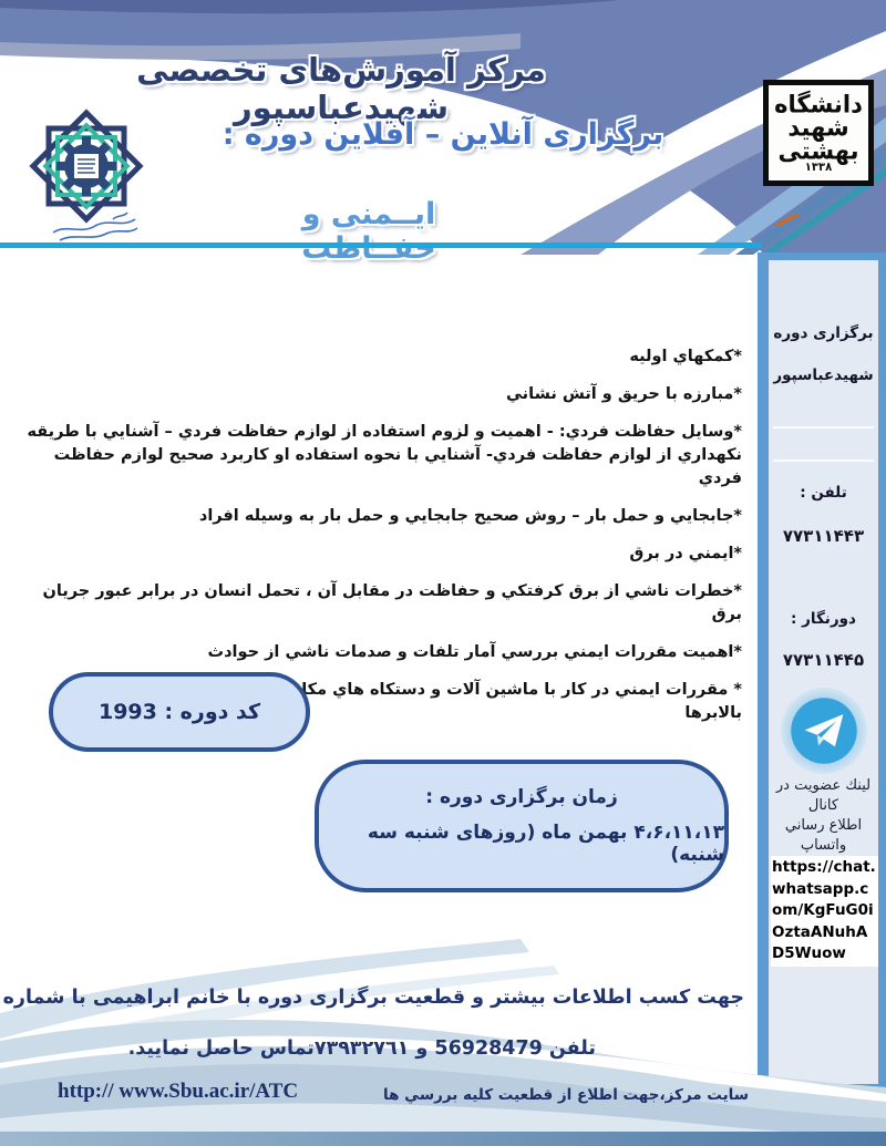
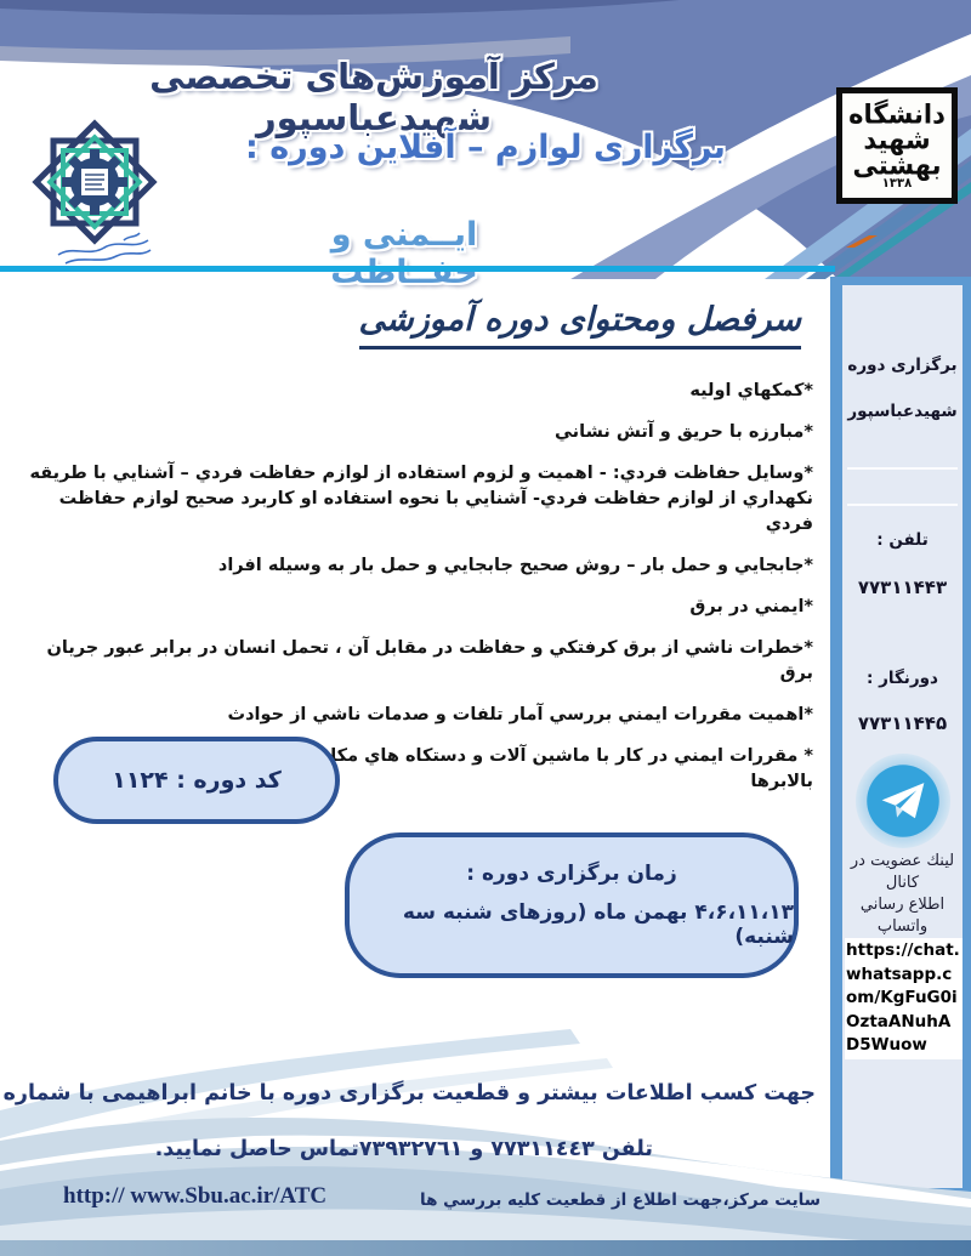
  دانشگاه
  شهید
  بهشتی
  ۱۳۳۸
  مرکز آموزش‌های تخصصی شهیدعباسپور
- برگزاری آنلاین – آفلاین دوره :
+ برگزاری لوازم – آفلاین دوره :
  ایــمنی و حفــاظت
+ سرفصل ومحتوای دوره آموزشی
  *كمكهاي اوليه
  *مبارزه با حريق و آتش نشاني
  *وسايل حفاظت فردي: - اهميت و لزوم استفاده از لوازم حفاظت فردي – آشنايي با طريقه نكهداري از لوازم حفاظت فردي- آشنايي با نحوه استفاده او كاربرد صحيح لوازم حفاظت فردي
  *جابجايي و حمل بار – روش صحيح جابجايي و حمل بار به وسيله افراد
  *ايمني در برق
  *خطرات ناشي از برق كرفتكي و حفاظت در مقابل آن ، تحمل انسان در برابر عبور جريان برق
  *اهميت مقررات ايمني بررسي آمار تلفات و صدمات ناشي از حوادث
- کد دوره : 1993
+ کد دوره : ۱۱۲۴
  زمان برگزاری دوره :
  ۴،۶،۱۱،۱۳ بهمن ماه (روزهای شنبه سه شنبه)
  برگزاری دوره
  شهیدعباسپور
  تلفن :
  ۷۷۳۱۱۴۴۳
  دورنگار :
  ۷۷۳۱۱۴۴۵
  لینك عضویت در كانال
  اطلاع رساني واتساپ
  https://chat.whatsapp.com/KgFuG0iOztaANuhAD5Wuow
  جهت کسب اطلاعات بیشتر و قطعیت برگزاری دوره با خانم ابراهیمی با شماره
- تلفن 56928479 و ٧٣٩٣٢٧٦١تماس حاصل نمایید.
+ تلفن ٧٧٣١١٤٤٣ و ٧٣٩٣٢٧٦١تماس حاصل نمایید.
  سایت مرکز،جهت اطلاع از قطعیت کلیه بررسي ها
  http:// www.Sbu.ac.ir/ATC
